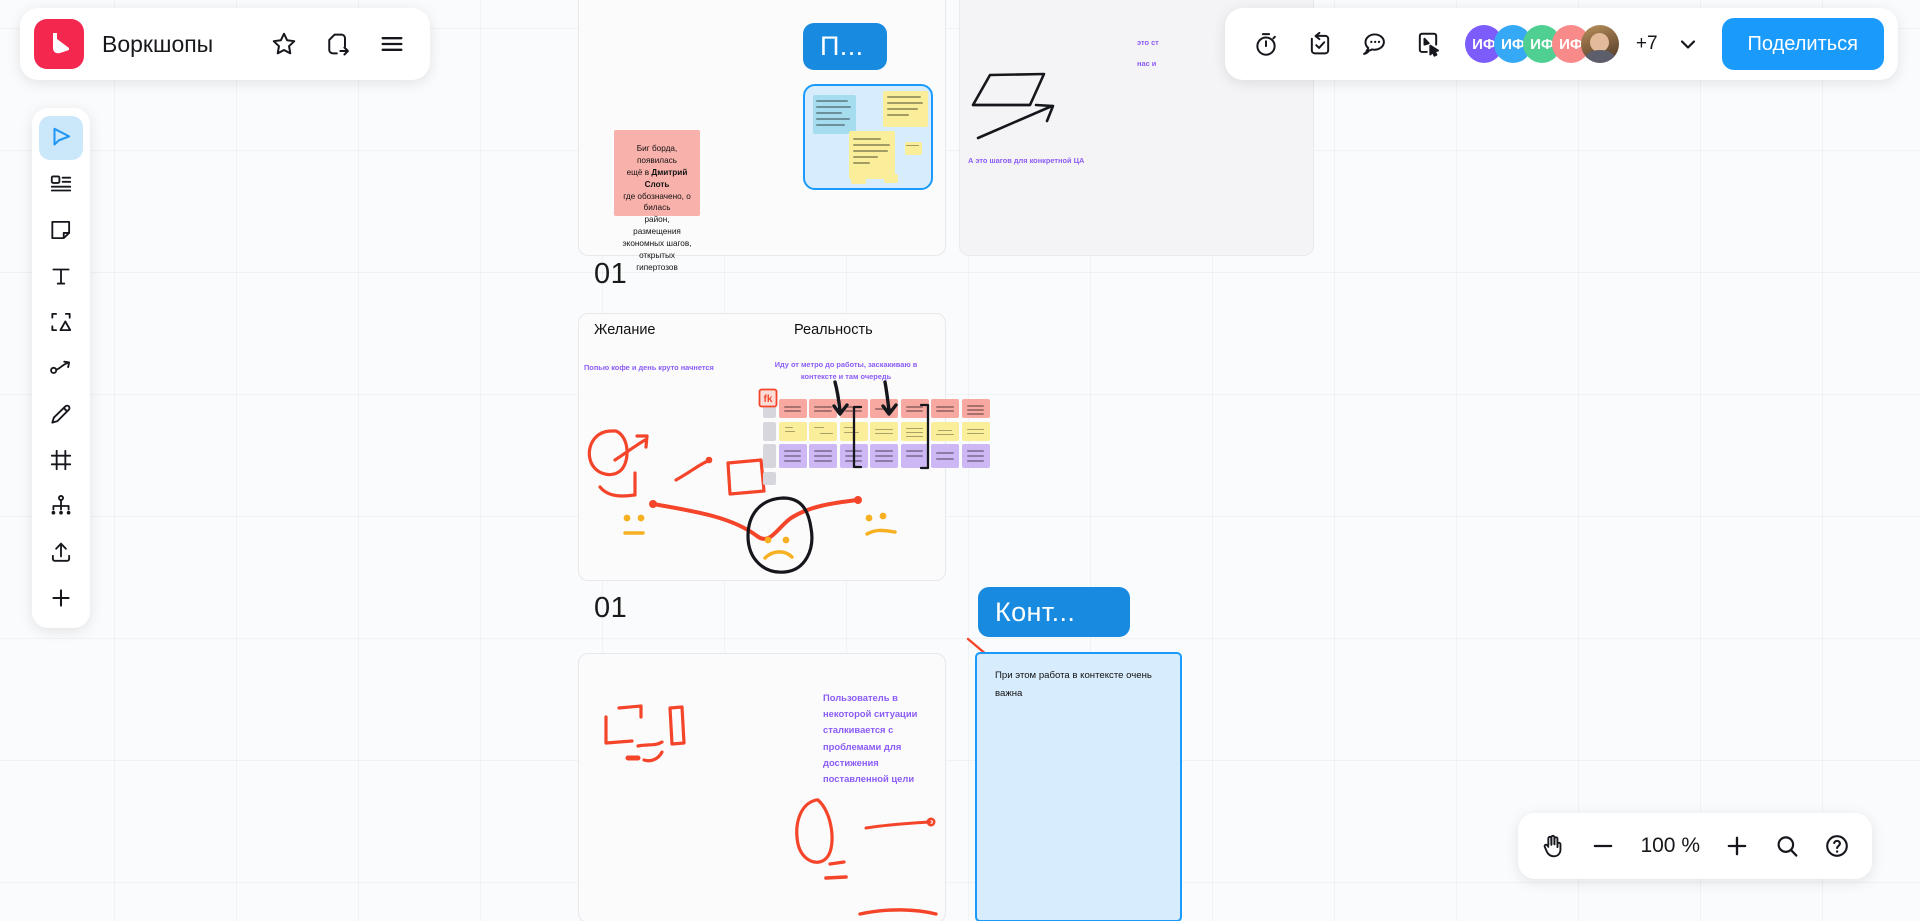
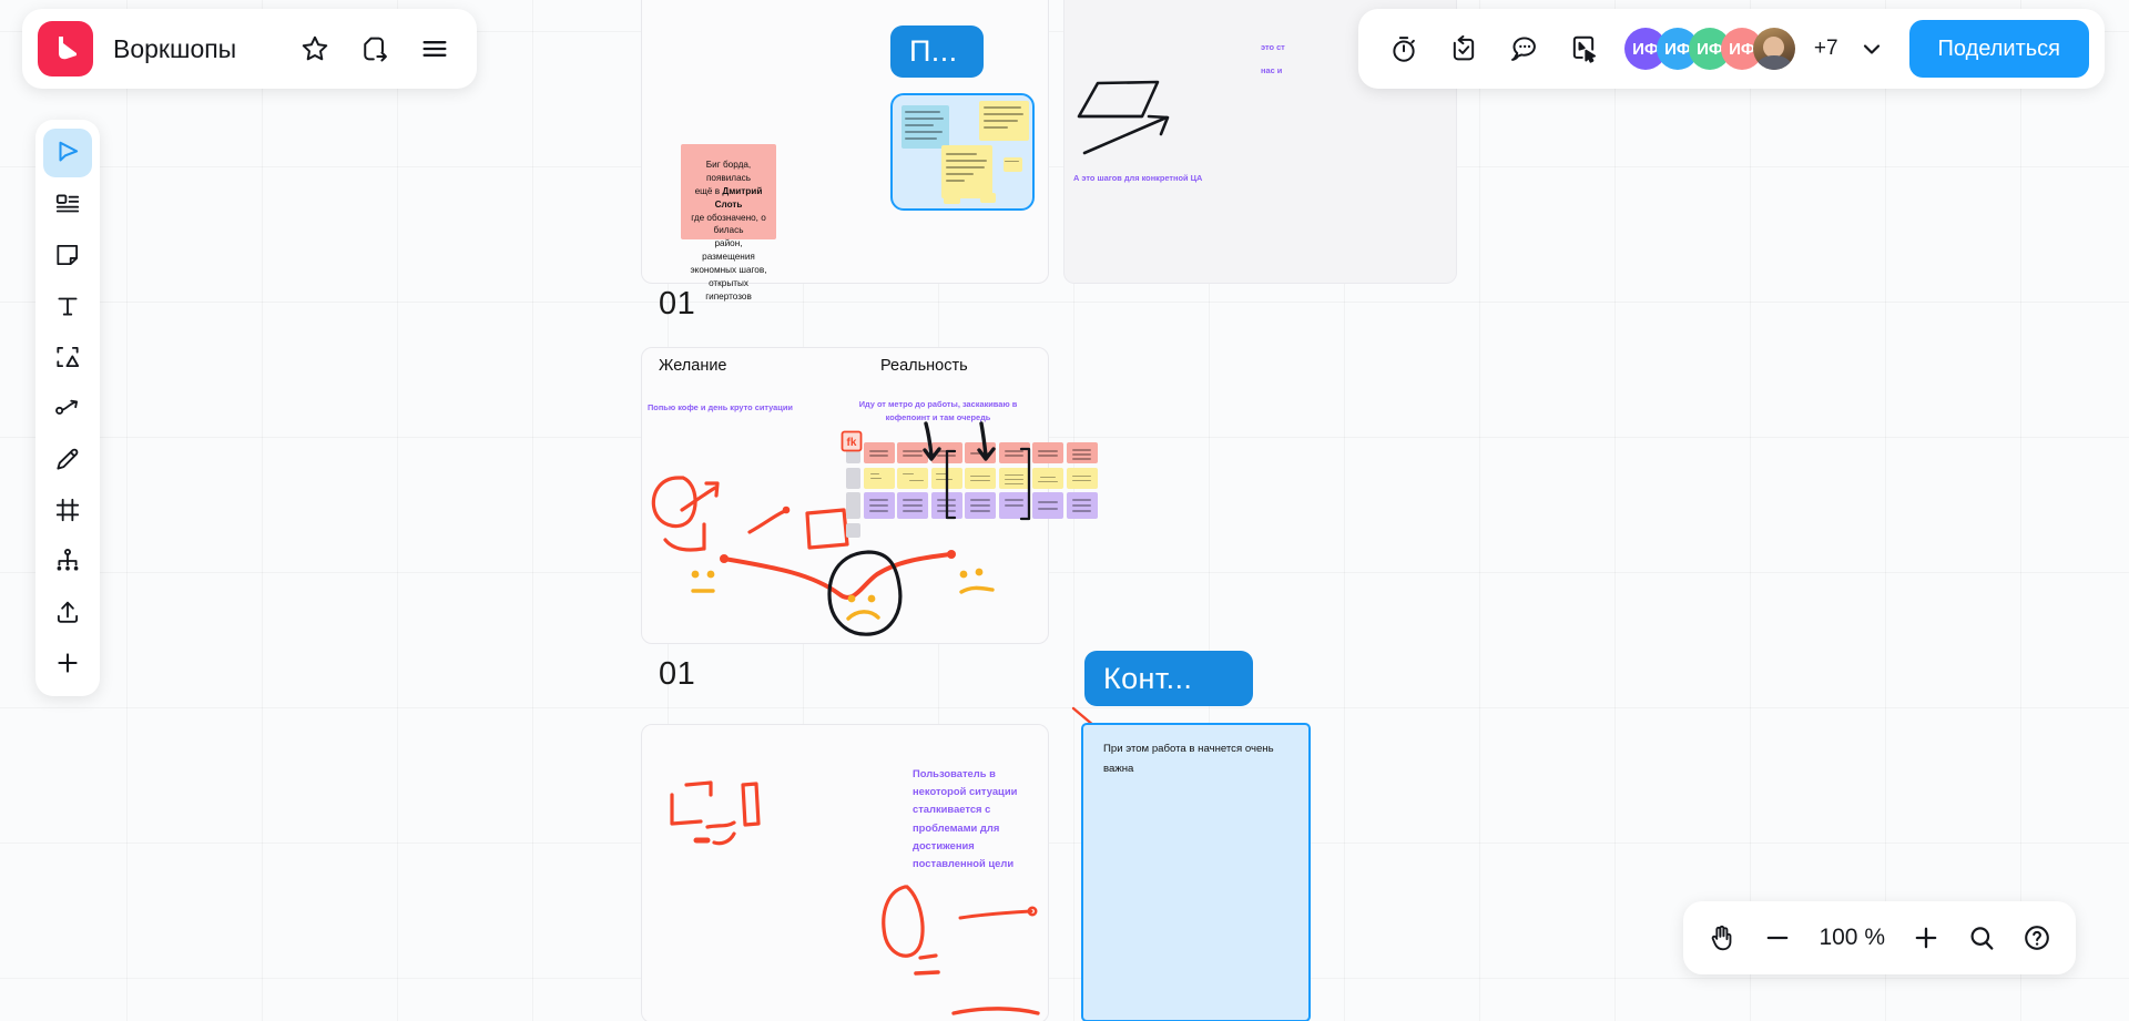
  01
  Биг борда, появилась
  ещё в Дмитрий Слоть
  где обозначено, о билась
  район, размещения
  экономных шагов,
  открытых гипертозов
  П...
  это ст
  нас и
  А это шагов для конкретной ЦА
  01
  Желание
  Реальность
- Попью кофе и день круто начнется
+ Попью кофе и день круто ситуации
- Иду от метро до работы, заскакиваю в контексте и там очередь
+ Иду от метро до работы, заскакиваю в кофепоинт и там очередь
  fk
  Конт...
- При этом работа в контексте очень важна
+ При этом работа в начнется очень важна
  Пользователь в некоторой ситуации сталкивается с проблемами для достижения поставленной цели
  Воркшопы
  ИФ
  ИФ
  ИФ
  ИФ
  +7
  Поделиться
  100 %
